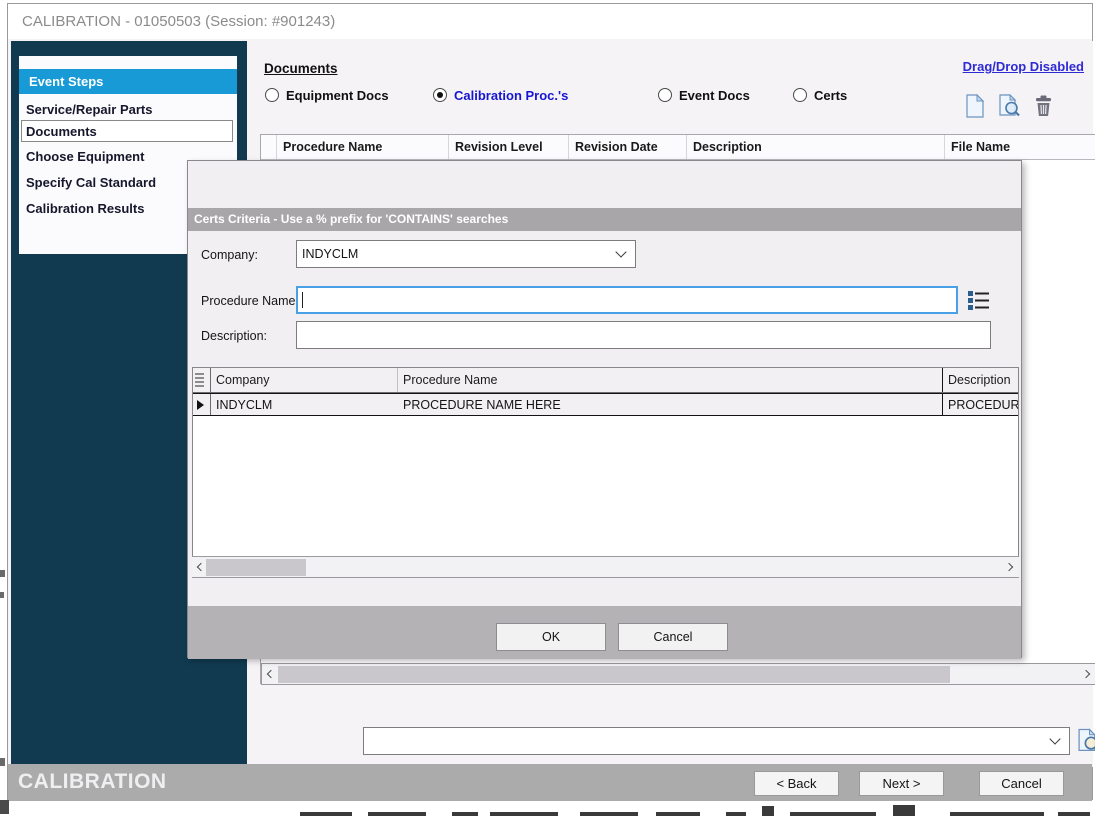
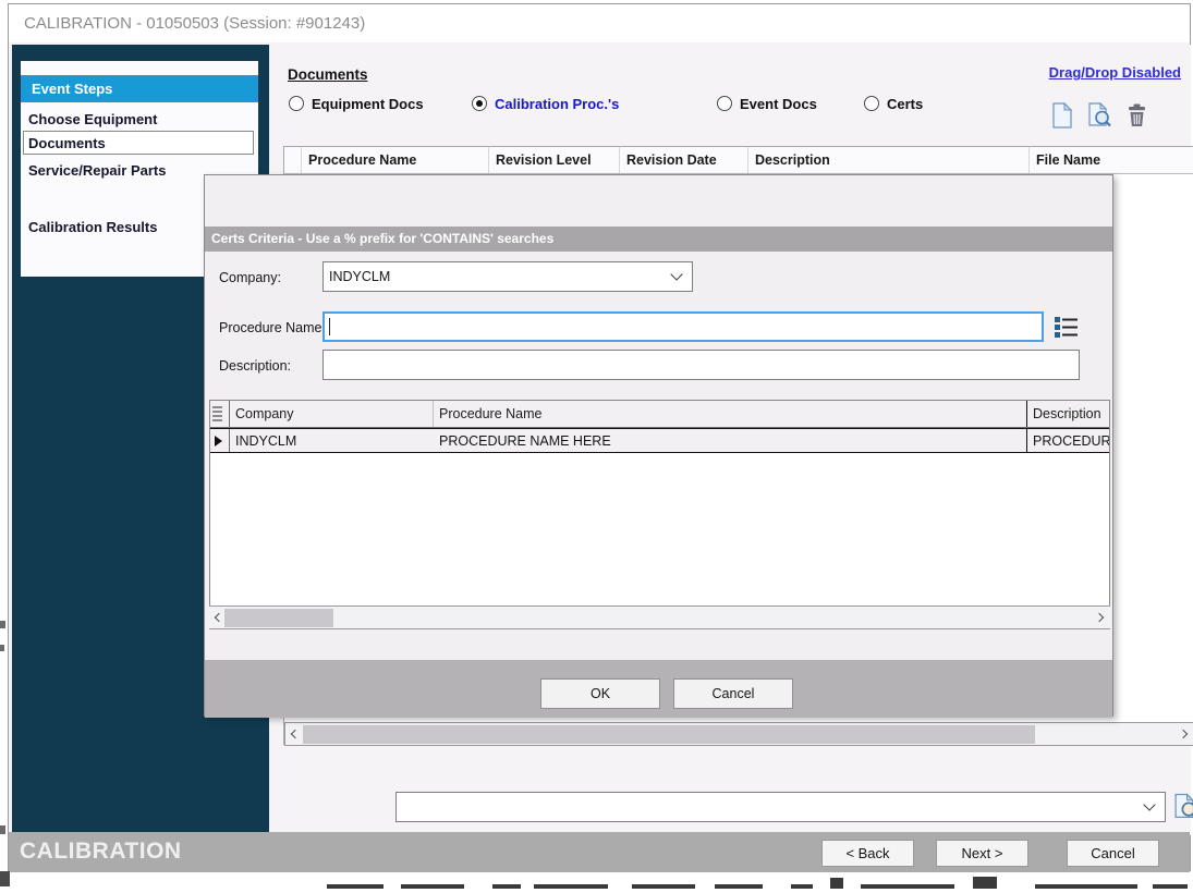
  CALIBRATION - 01050503 (Session: #901243)
  Event Steps
- Service/Repair Parts
+ Choose Equipment
  Documents
- Choose Equipment
+ Service/Repair Parts
- Specify Cal Standard
  Calibration Results
  Documents
  Equipment Docs
  Calibration Proc.'s
  Event Docs
  Certs
  Drag/Drop Disabled
  Procedure Name
  Revision Level
  Revision Date
  Description
  File Name
  CALIBRATION
  < Back
  Next >
  Cancel
  Certs Criteria - Use a % prefix for 'CONTAINS' searches
  Company:
  INDYCLM
  Procedure Name
  Description:
  Company
  Procedure Name
  Description
  INDYCLM
  PROCEDURE NAME HERE
  OK
  Cancel
